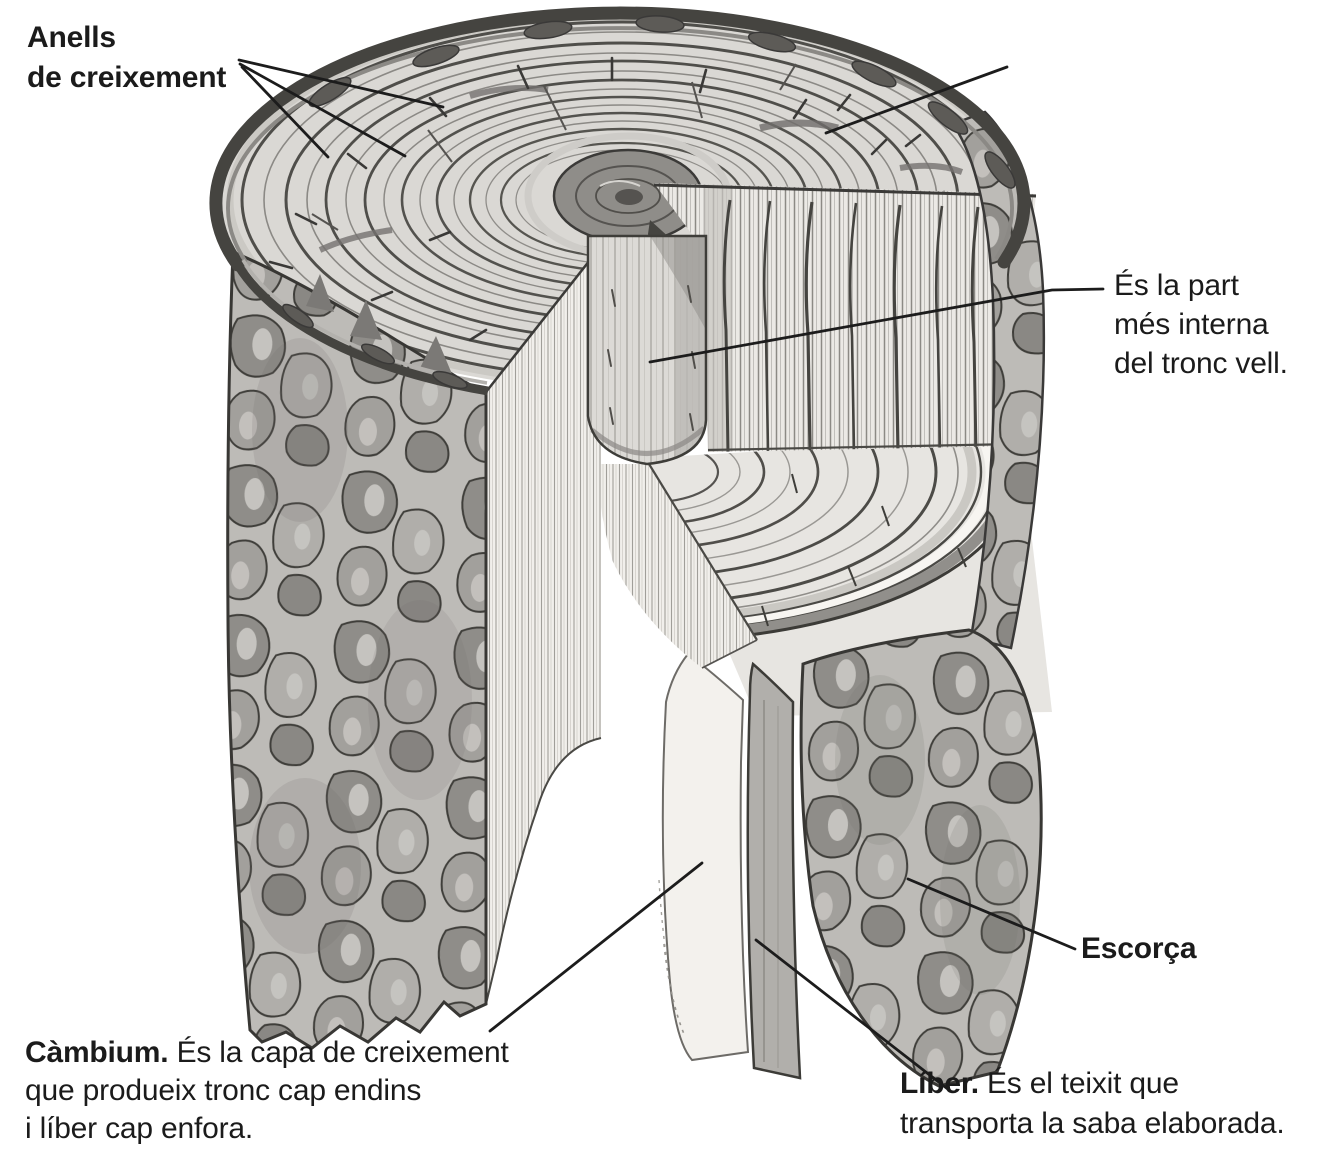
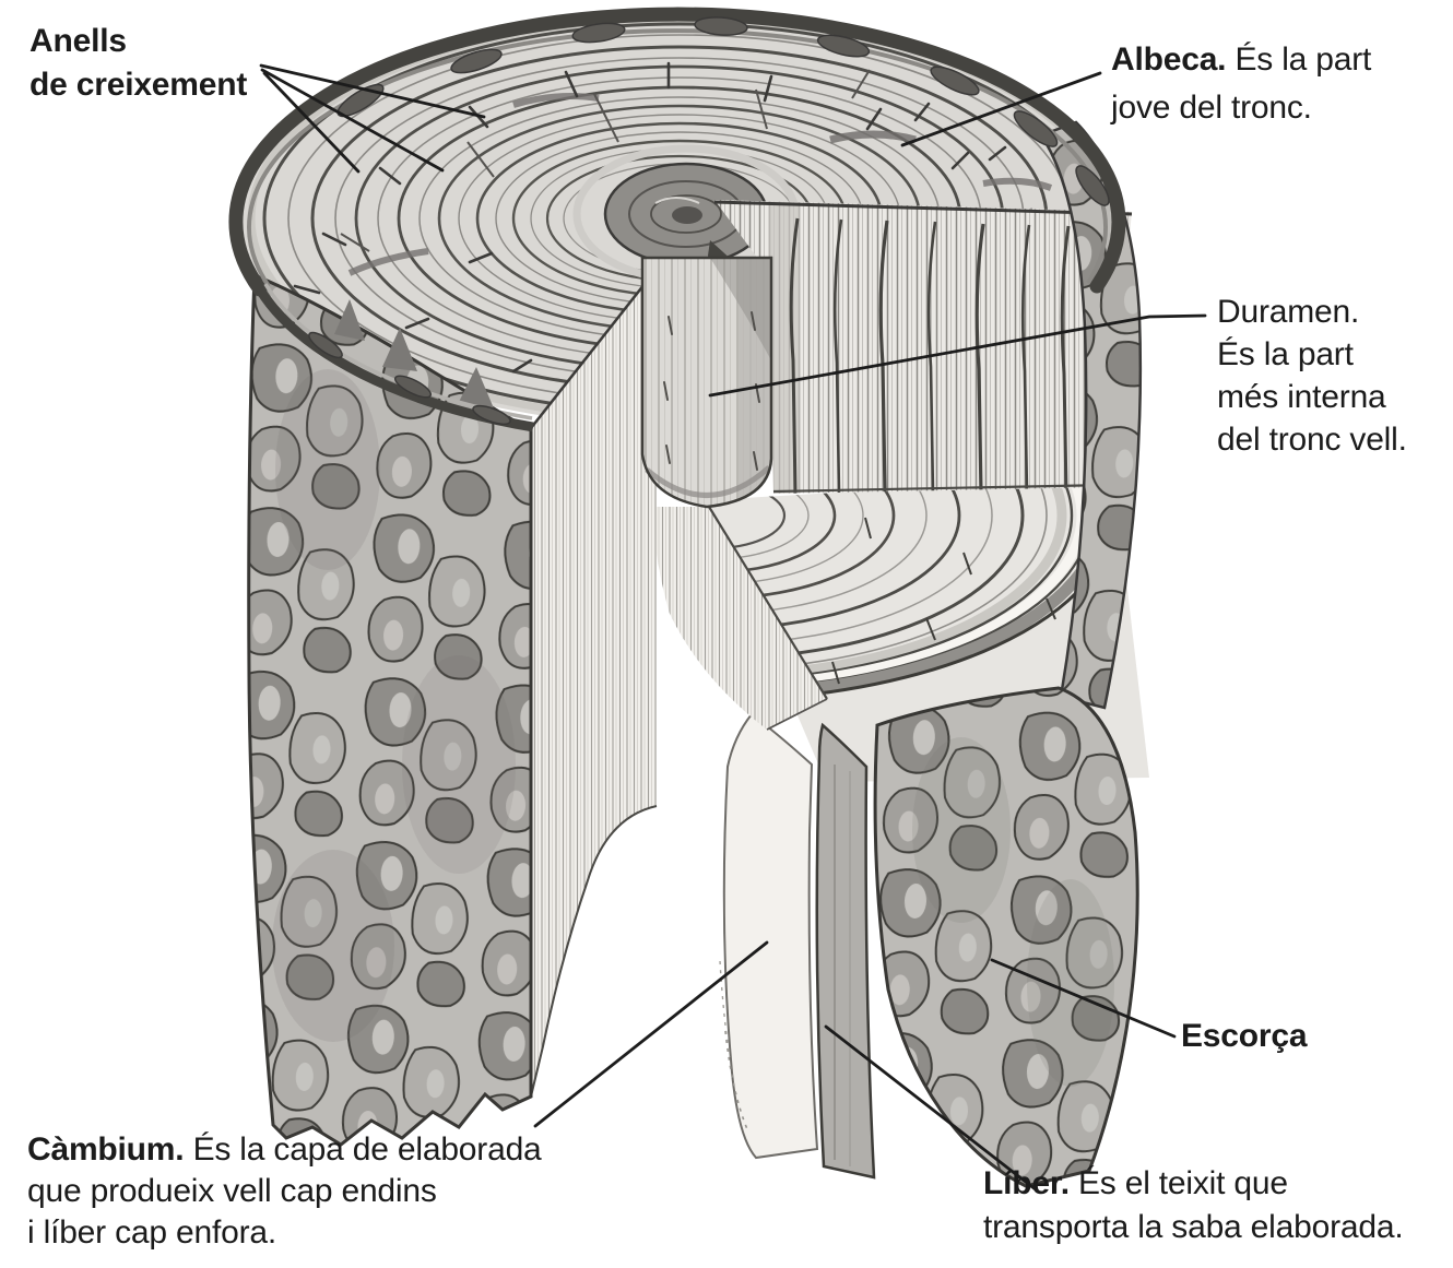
  Anells
  de creixement
+ Albeca. És la part
+ jove del tronc.
+ Duramen.
  És la part
  més interna
  del tronc vell.
  Escorça
  Líber. És el teixit que
  transporta la saba elaborada.
- Càmbium. És la capa de creixement
+ Càmbium. És la capa de elaborada
- que produeix tronc cap endins
+ que produeix vell cap endins
  i líber cap enfora.
